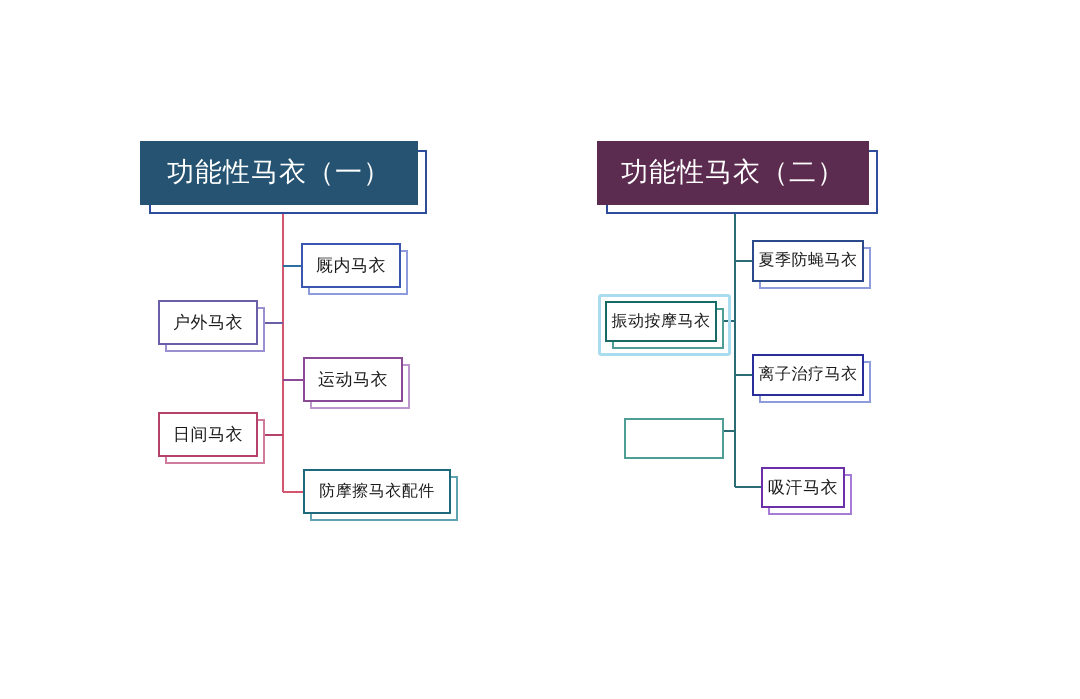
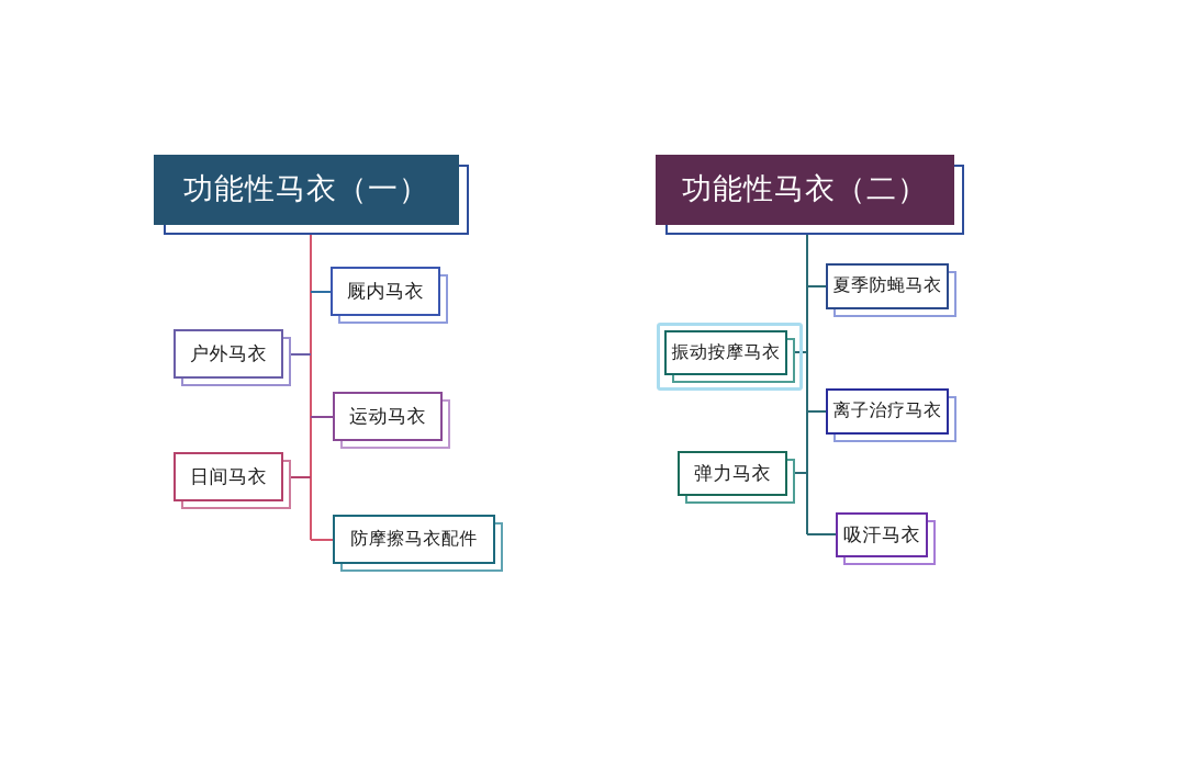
  功能性马衣（一）
  厩内马衣
  户外马衣
  运动马衣
  日间马衣
  防摩擦马衣配件
  功能性马衣（二）
  夏季防蝇马衣
  振动按摩马衣
  离子治疗马衣
+ 弹力马衣
  吸汗马衣
